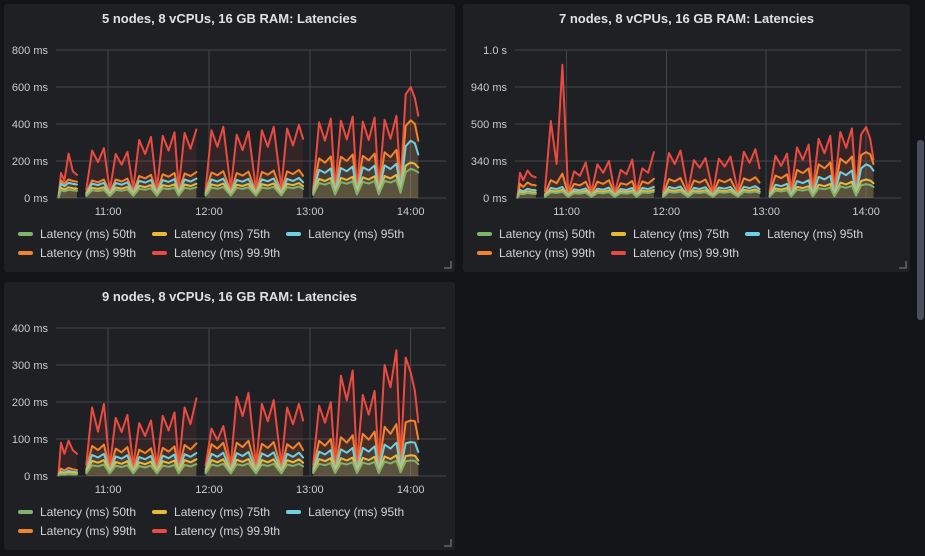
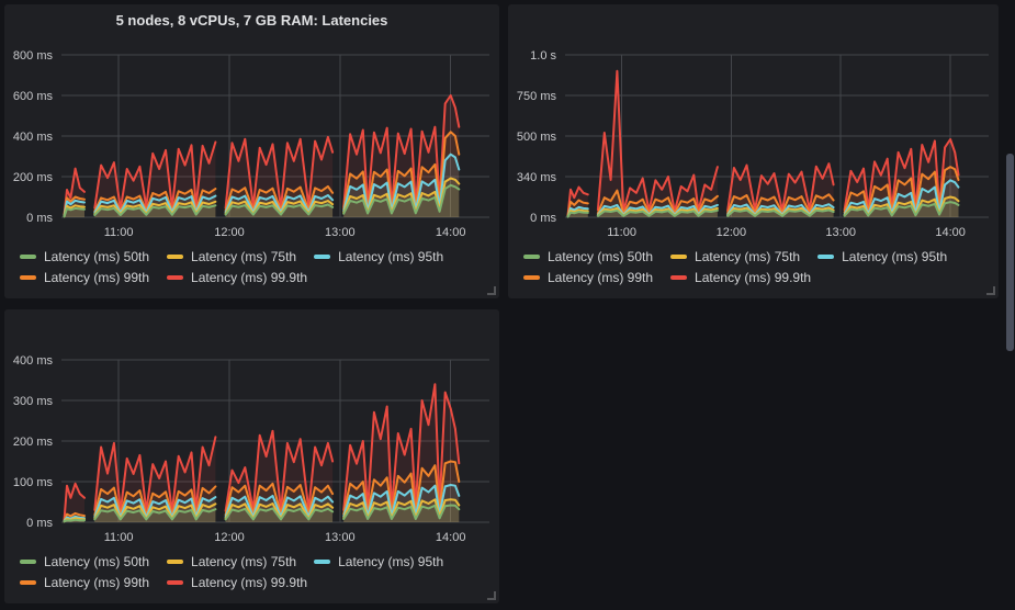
- 5 nodes, 8 vCPUs, 16 GB RAM: Latencies
+ 5 nodes, 8 vCPUs, 7 GB RAM: Latencies
  0 ms
  200 ms
  400 ms
  600 ms
  800 ms
  11:00
  12:00
  13:00
  14:00
  Latency (ms) 50th
  Latency (ms) 75th
  Latency (ms) 95th
  Latency (ms) 99th
  Latency (ms) 99.9th
- 7 nodes, 8 vCPUs, 16 GB RAM: Latencies
  0 ms
  340 ms
  500 ms
- 940 ms
+ 750 ms
  1.0 s
  11:00
  12:00
  13:00
  14:00
  Latency (ms) 50th
  Latency (ms) 75th
  Latency (ms) 95th
  Latency (ms) 99th
  Latency (ms) 99.9th
- 9 nodes, 8 vCPUs, 16 GB RAM: Latencies
  0 ms
  100 ms
  200 ms
  300 ms
  400 ms
  11:00
  12:00
  13:00
  14:00
  Latency (ms) 50th
  Latency (ms) 75th
  Latency (ms) 95th
  Latency (ms) 99th
  Latency (ms) 99.9th
